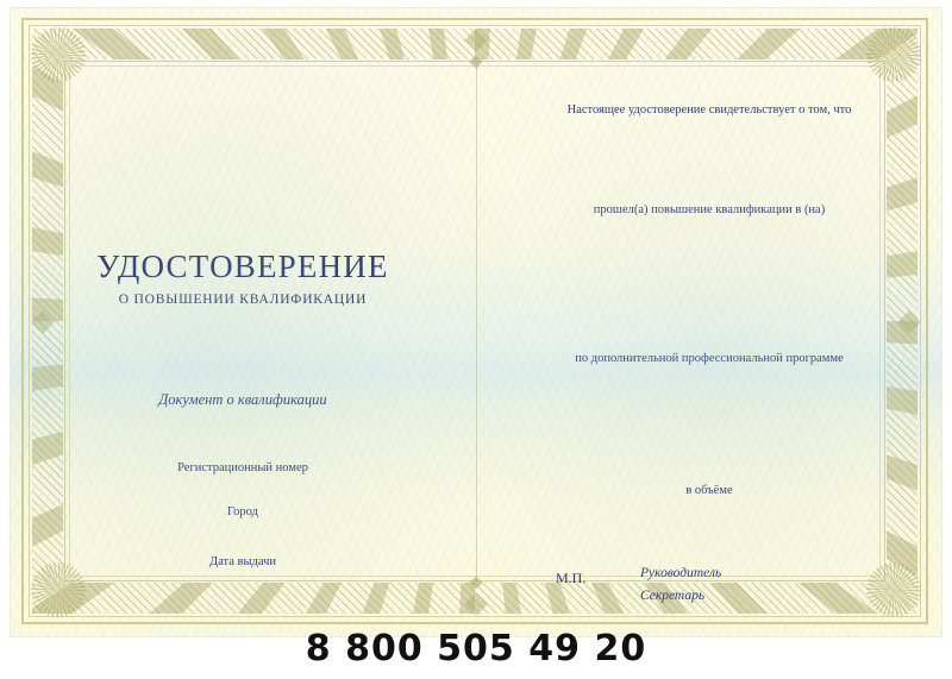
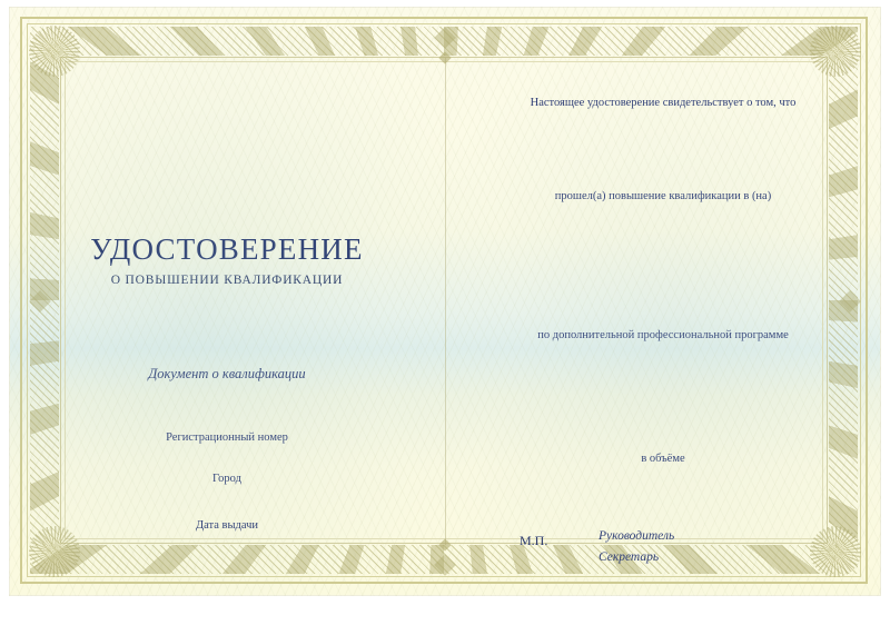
- 8 800 505 49 20
